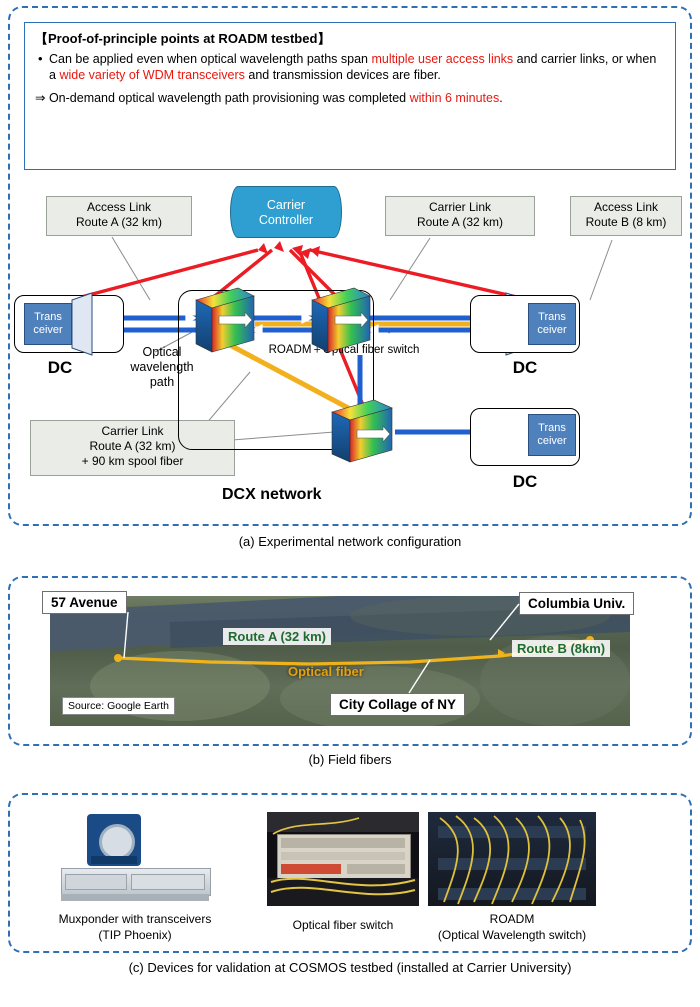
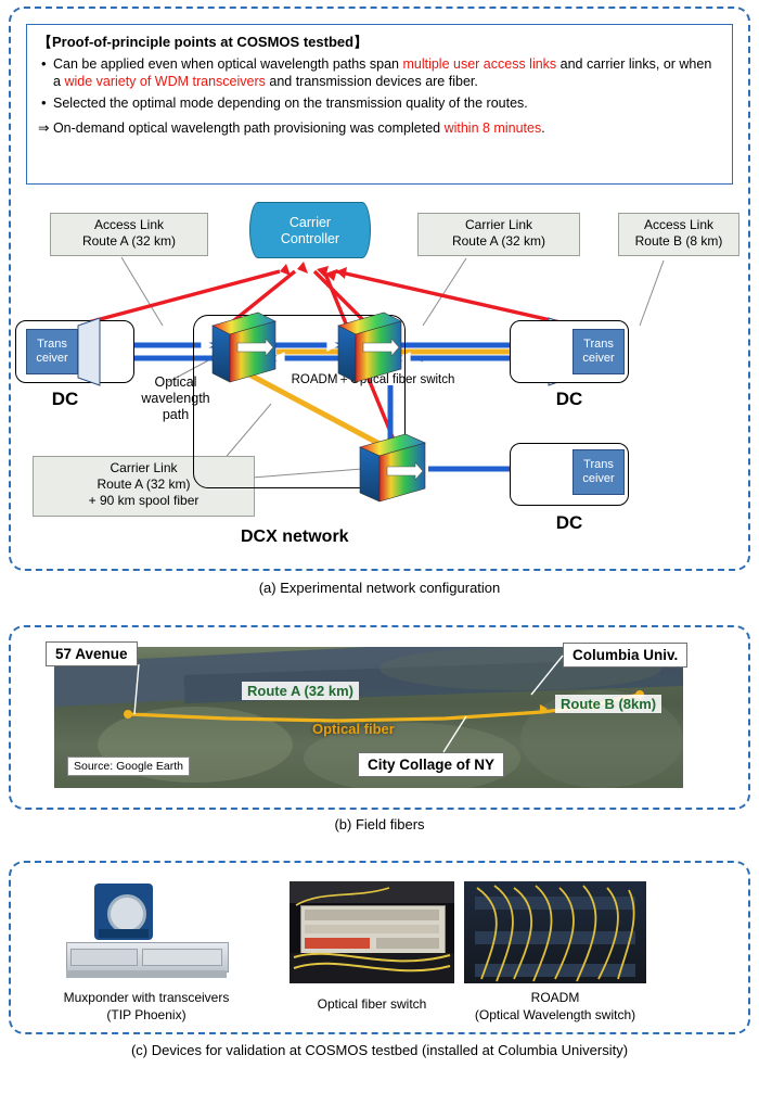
- 【Proof-of-principle points at ROADM testbed】
+ 【Proof-of-principle points at COSMOS testbed】
  Can be applied even when optical wavelength paths span multiple user access links and carrier links, or when a wide variety of WDM transceivers and transmission devices are fiber.
+ Selected the optimal mode depending on the transmission quality of the routes.
- ⇒ On-demand optical wavelength path provisioning was completed within 6 minutes.
+ ⇒ On-demand optical wavelength path provisioning was completed within 8 minutes.
  Access Link
  Route A (32 km)
  Carrier Link
  Route A (32 km)
  Access Link
  Route B (8 km)
  Carrier Link
  Route A (32 km)
  + 90 km spool fiber
  Carrier
  Controller
  Optical
  wavelength
  path
  ROADM＋tical fiber switch
  DCX network
  Trans
  ceiver
  DC
  Trans
  ceiver
  DC
  Trans
  ceiver
  DC
  (a) Experimental network configuration
  57 Avenue
  Columbia Univ.
  Route A (32 km)
  Route B (8km)
  Optical fiber
  City Collage of NY
  Source: Google Earth
  (b) Field fibers
  Muxponder with transceivers
  (TIP Phoenix)
  Optical fiber switch
  ROADM
  (Optical Wavelength switch)
- (c) Devices for validation at COSMOS testbed (installed at Carrier University)
+ (c) Devices for validation at COSMOS testbed (installed at Columbia University)
